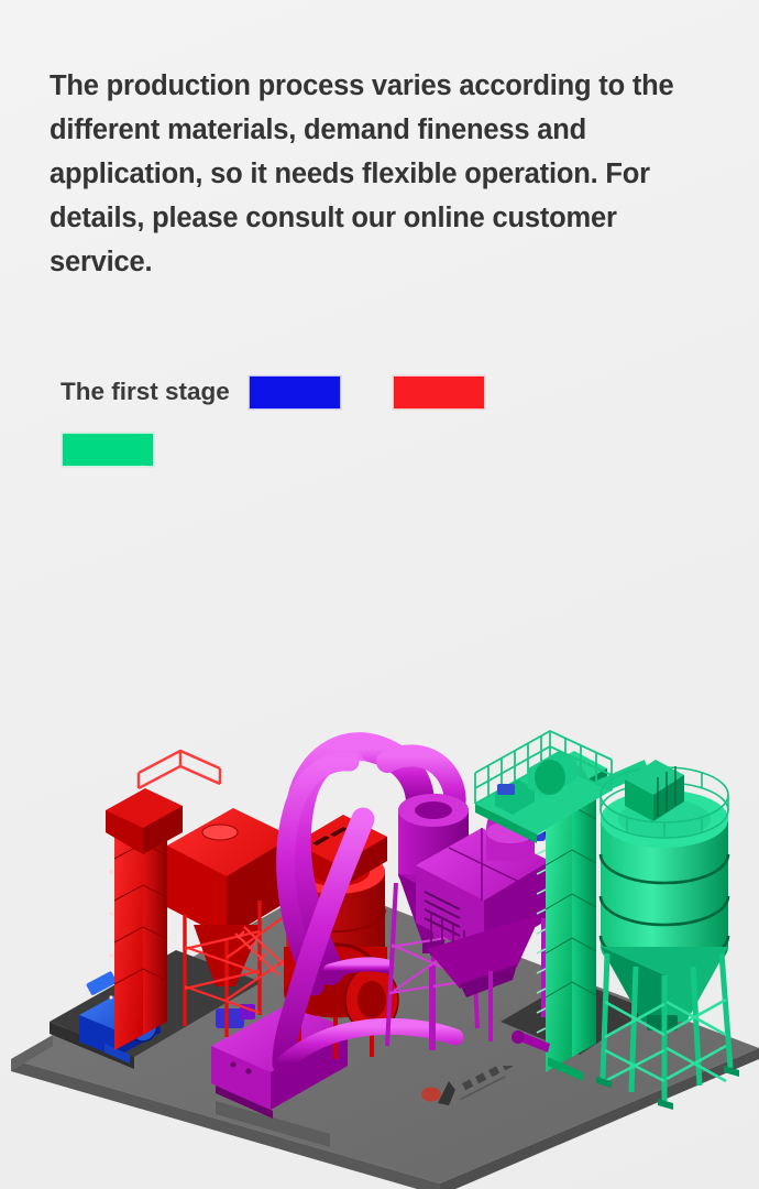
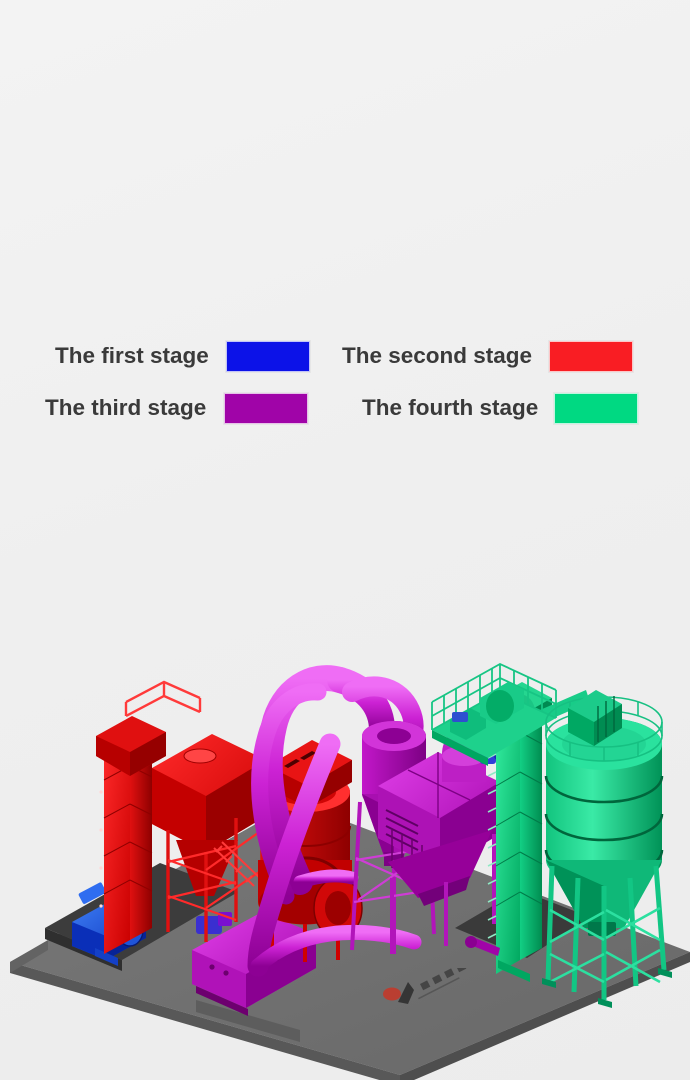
- The production process varies according to the different materials, demand fineness and application, so it needs flexible operation. For details, please consult our online customer service.
  The first stage
+ The second stage
+ The third stage
+ The fourth stage
